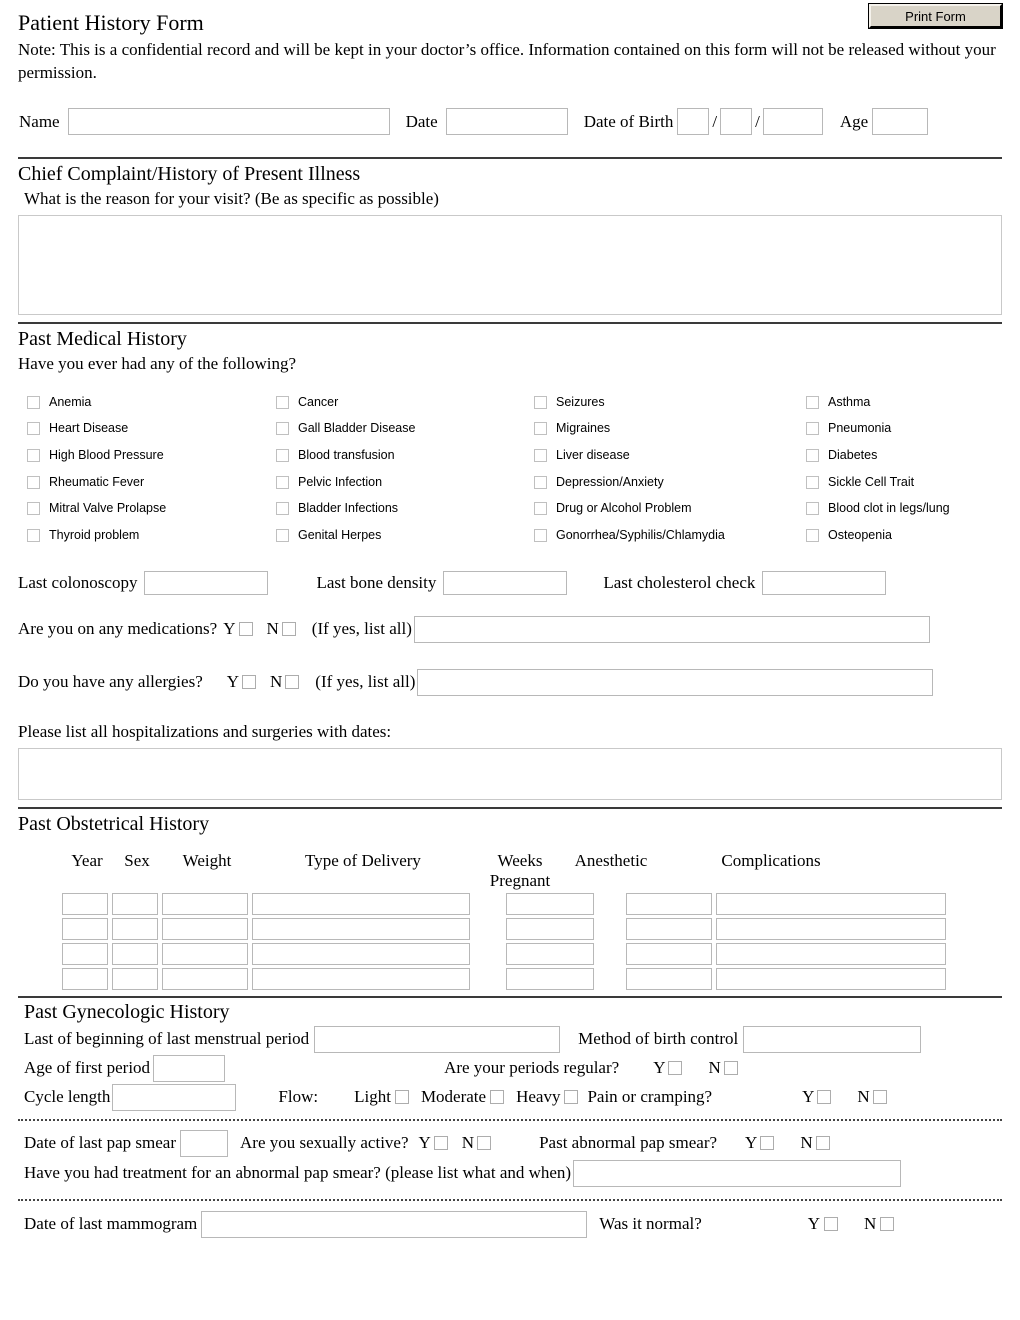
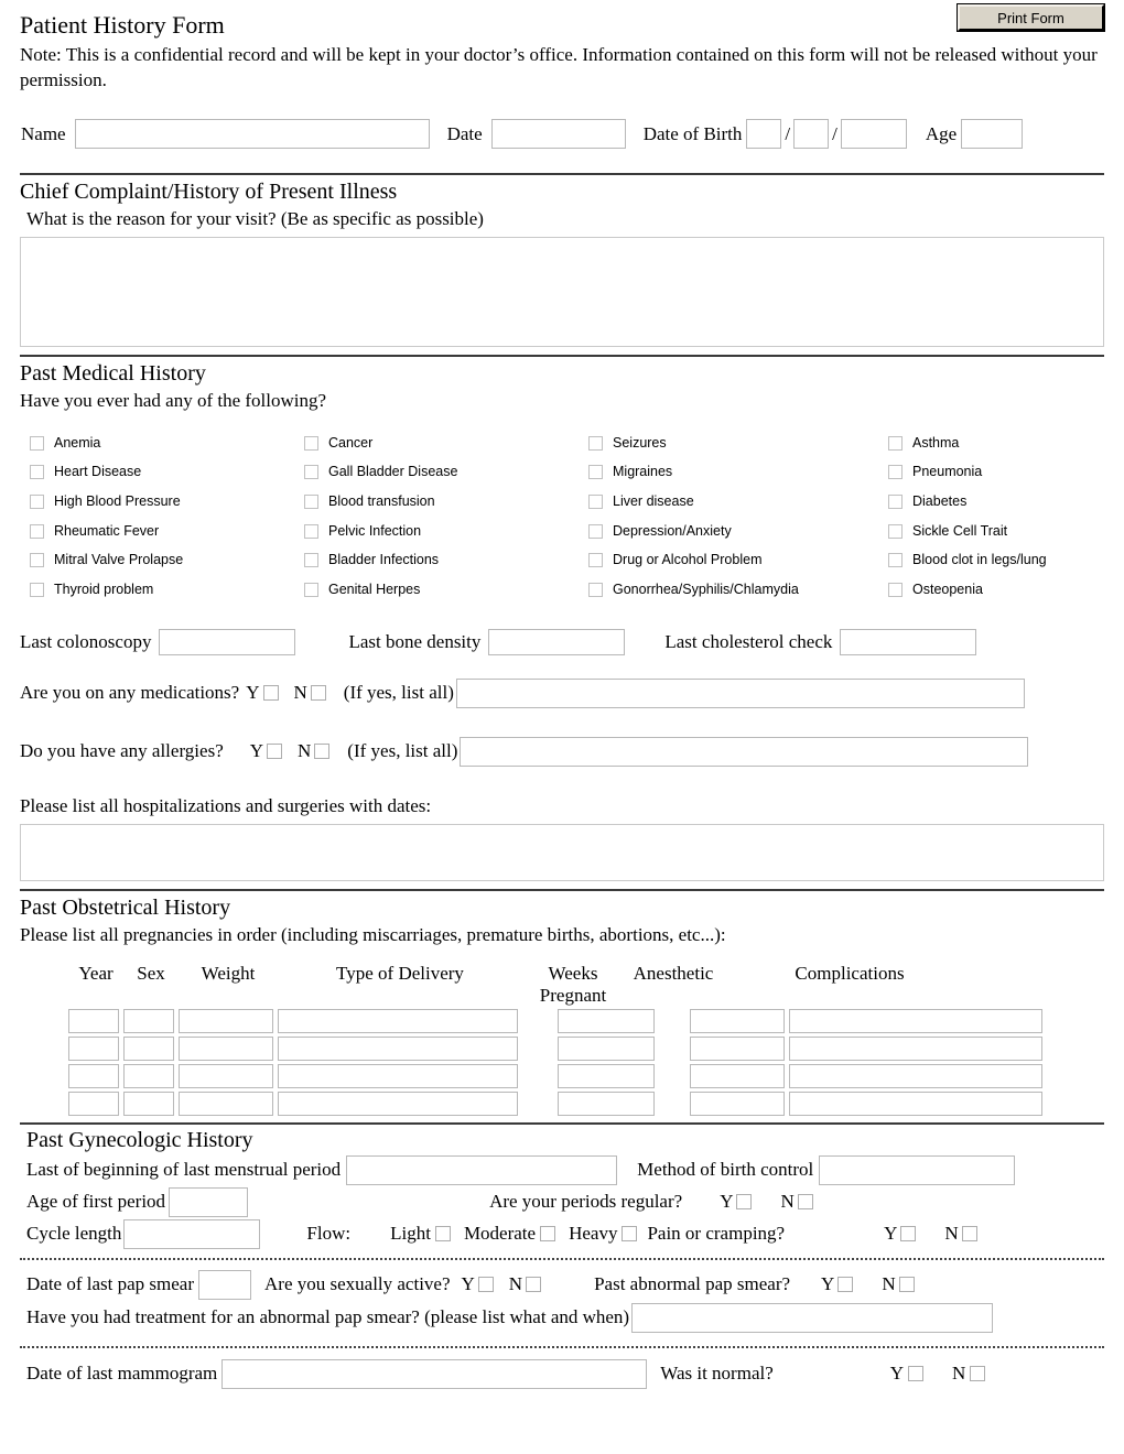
  Print Form
  Patient History Form
  Note: This is a confidential record and will be kept in your doctor’s office. Information contained on this form will not be released without your permission.
  Name
  Date
  Date of Birth
  /
  /
  Age
  Chief Complaint/History of Present Illness
  What is the reason for your visit? (Be as specific as possible)
  Past Medical History
  Have you ever had any of the following?
  Anemia
  Heart Disease
  High Blood Pressure
  Rheumatic Fever
  Mitral Valve Prolapse
  Thyroid problem
  Cancer
  Gall Bladder Disease
  Blood transfusion
  Pelvic Infection
  Bladder Infections
  Genital Herpes
  Seizures
  Migraines
  Liver disease
  Depression/Anxiety
  Drug or Alcohol Problem
  Gonorrhea/Syphilis/Chlamydia
  Asthma
  Pneumonia
  Diabetes
  Sickle Cell Trait
  Blood clot in legs/lung
  Osteopenia
  Last colonoscopy
  Last bone density
  Last cholesterol check
  Are you on any medications?
  Y
  N
  (If yes, list all)
  Do you have any allergies?
  Y
  N
  (If yes, list all)
  Please list all hospitalizations and surgeries with dates:
  Past Obstetrical History
+ Please list all pregnancies in order (including miscarriages, premature births, abortions, etc...):
  Year
  Sex
  Weight
  Type of Delivery
  Weeks Pregnant
  Anesthetic
  Complications
  Past Gynecologic History
  Last of beginning of last menstrual period
  Method of birth control
  Age of first period
  Are your periods regular?
  Y
  N
  Cycle length
  Flow:
  Light
  Moderate
  Heavy
  Pain or cramping?
  Y
  N
  Date of last pap smear
  Are you sexually active?
  Y
  N
  Past abnormal pap smear?
  Y
  N
  Have you had treatment for an abnormal pap smear? (please list what and when)
  Date of last mammogram
  Was it normal?
  Y
  N
